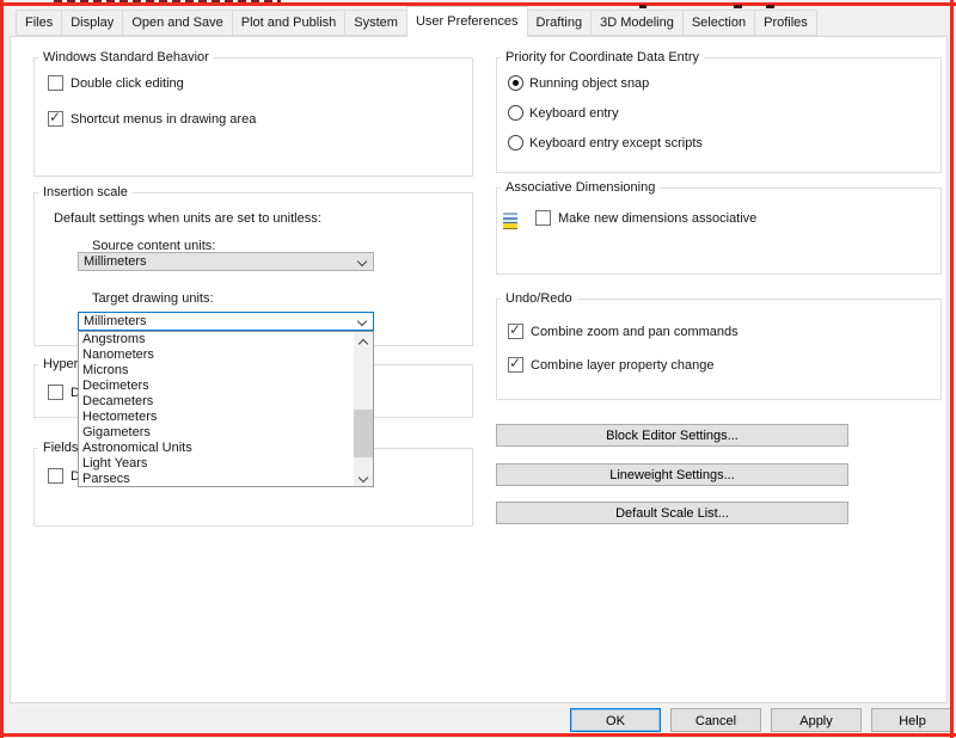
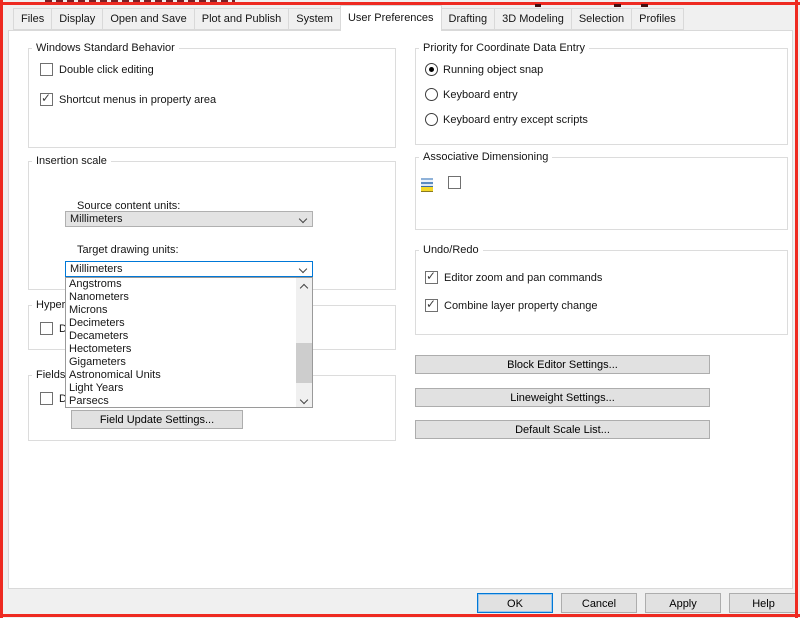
  Files
  Display
  Open and Save
  Plot and Publish
  System
  User Preferences
  Drafting
  3D Modeling
  Selection
  Profiles
  Windows Standard Behavior
  Double click editing
  ✓
- Shortcut menus in drawing area
+ Shortcut menus in property area
  Insertion scale
- Default settings when units are set to unitless:
  Source content units:
  Millimeters
  Target drawing units:
  Millimeters
  Fields
+ Field Update Settings...
  Angstroms
  Nanometers
  Microns
  Decimeters
  Decameters
  Hectometers
  Gigameters
  Astronomical Units
  Light Years
  Parsecs
  Priority for Coordinate Data Entry
  Running object snap
  Keyboard entry
  Keyboard entry except scripts
  Associative Dimensioning
- Make new dimensions associative
  Undo/Redo
  ✓
- Combine zoom and pan commands
+ Editor zoom and pan commands
  ✓
  Combine layer property change
  Block Editor Settings...
  Lineweight Settings...
  Default Scale List...
  OK
  Cancel
  Apply
  Help
